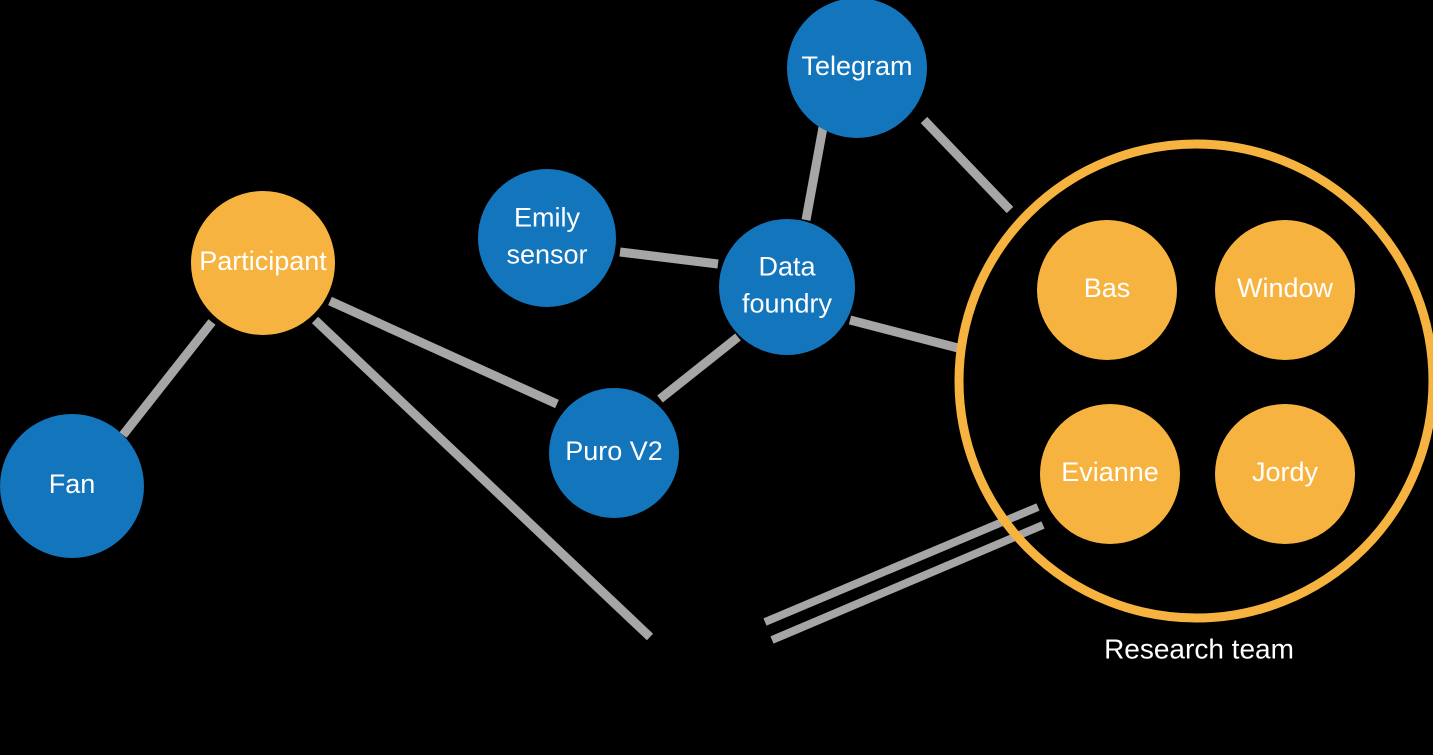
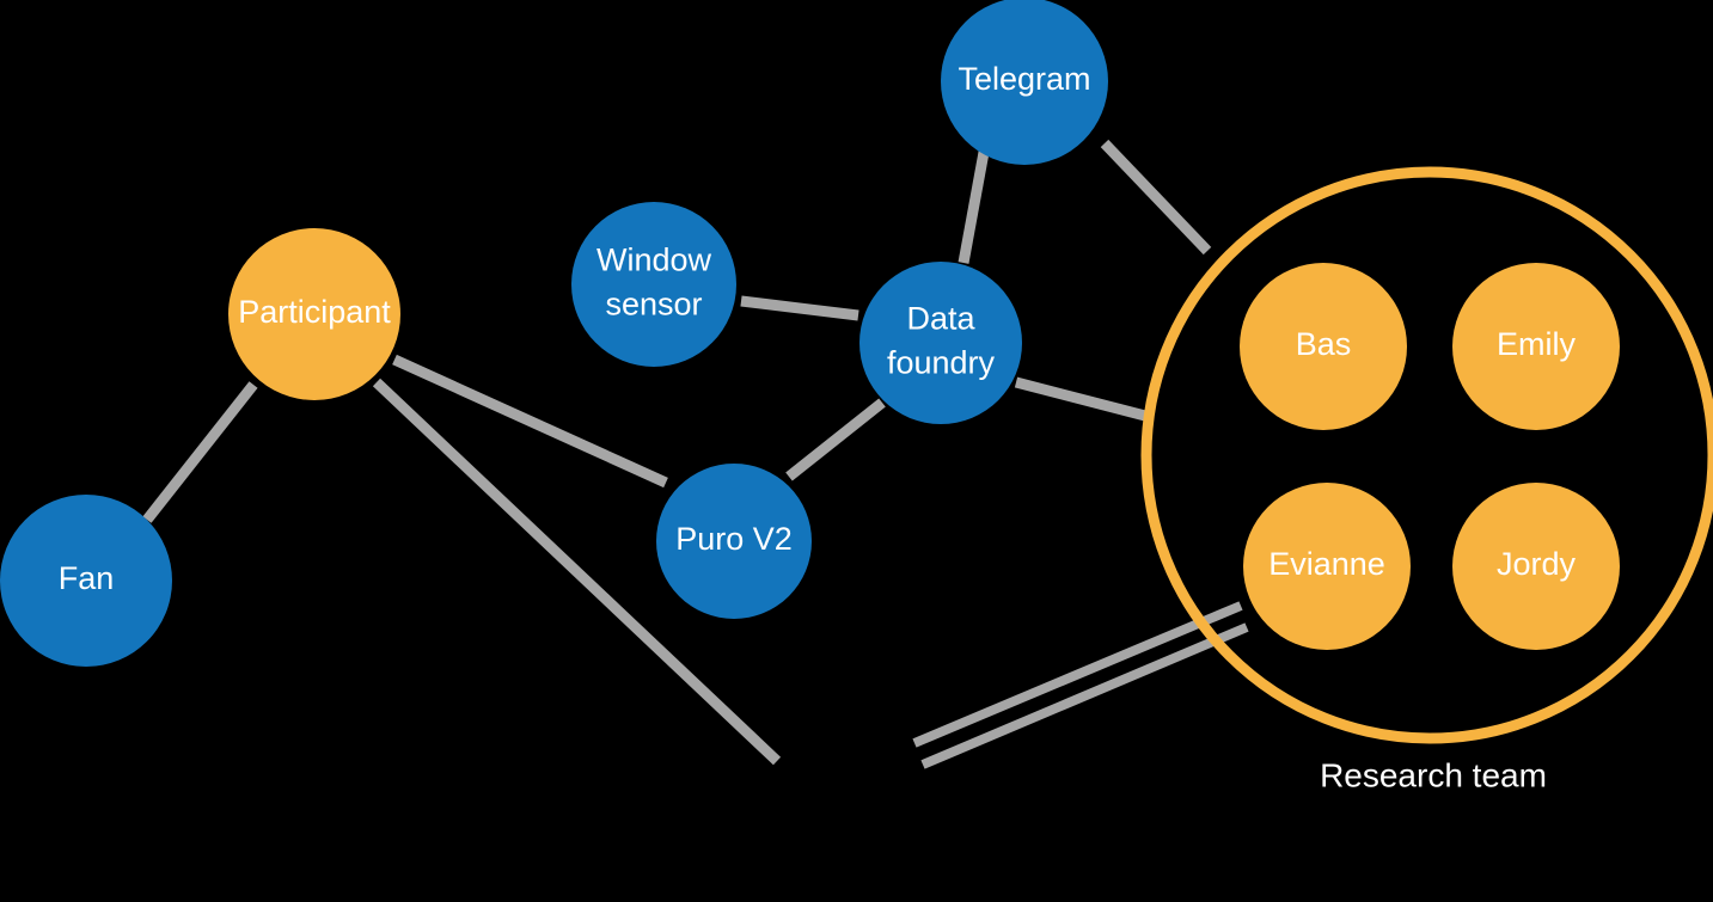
  Research team
  Telegram
- Emily
+ Window
  sensor
  Data
  foundry
  Participant
  Puro V2
  Fan
  Bas
- Window
+ Emily
  Evianne
  Jordy
